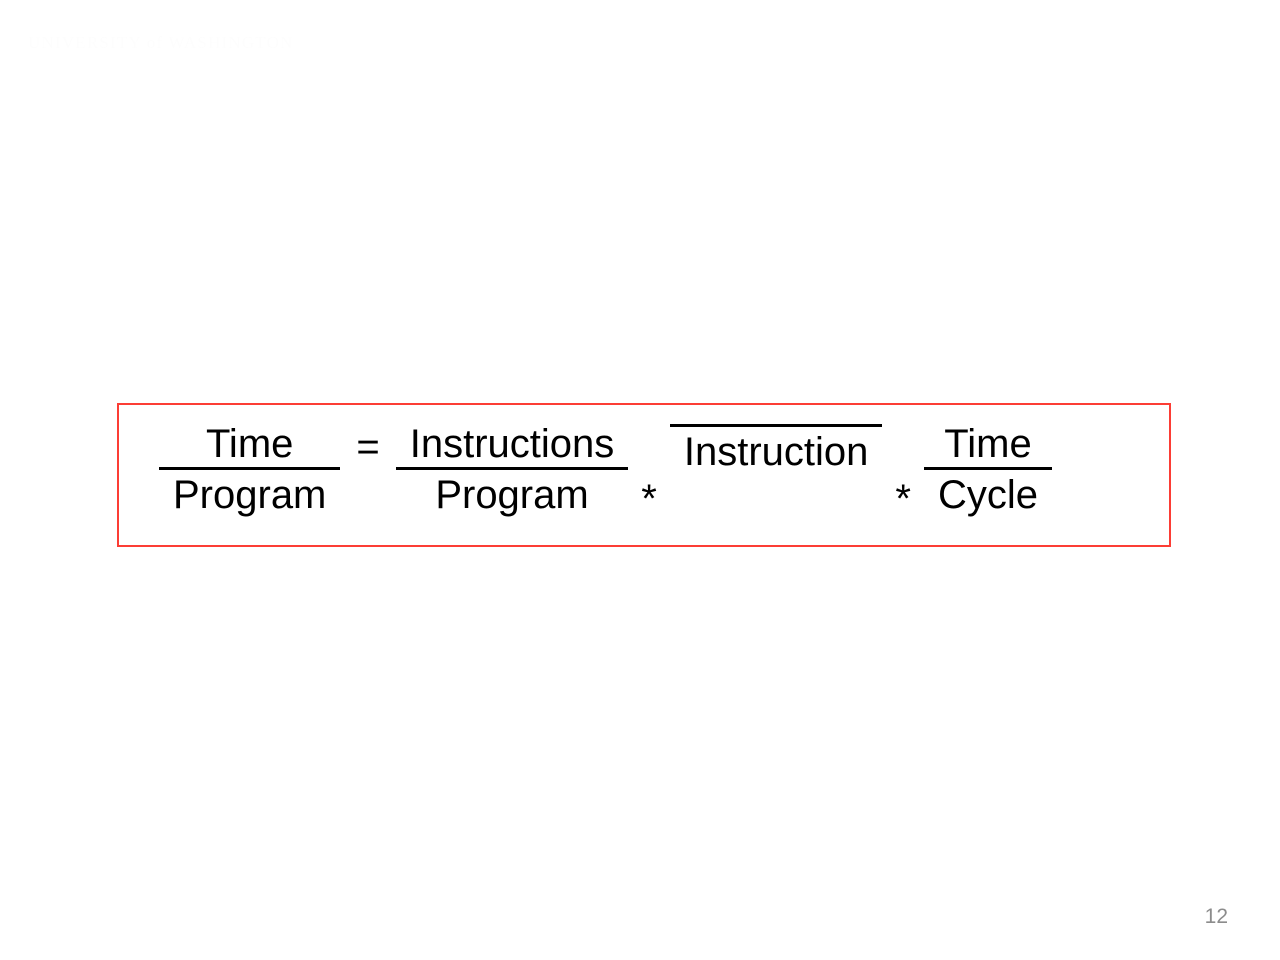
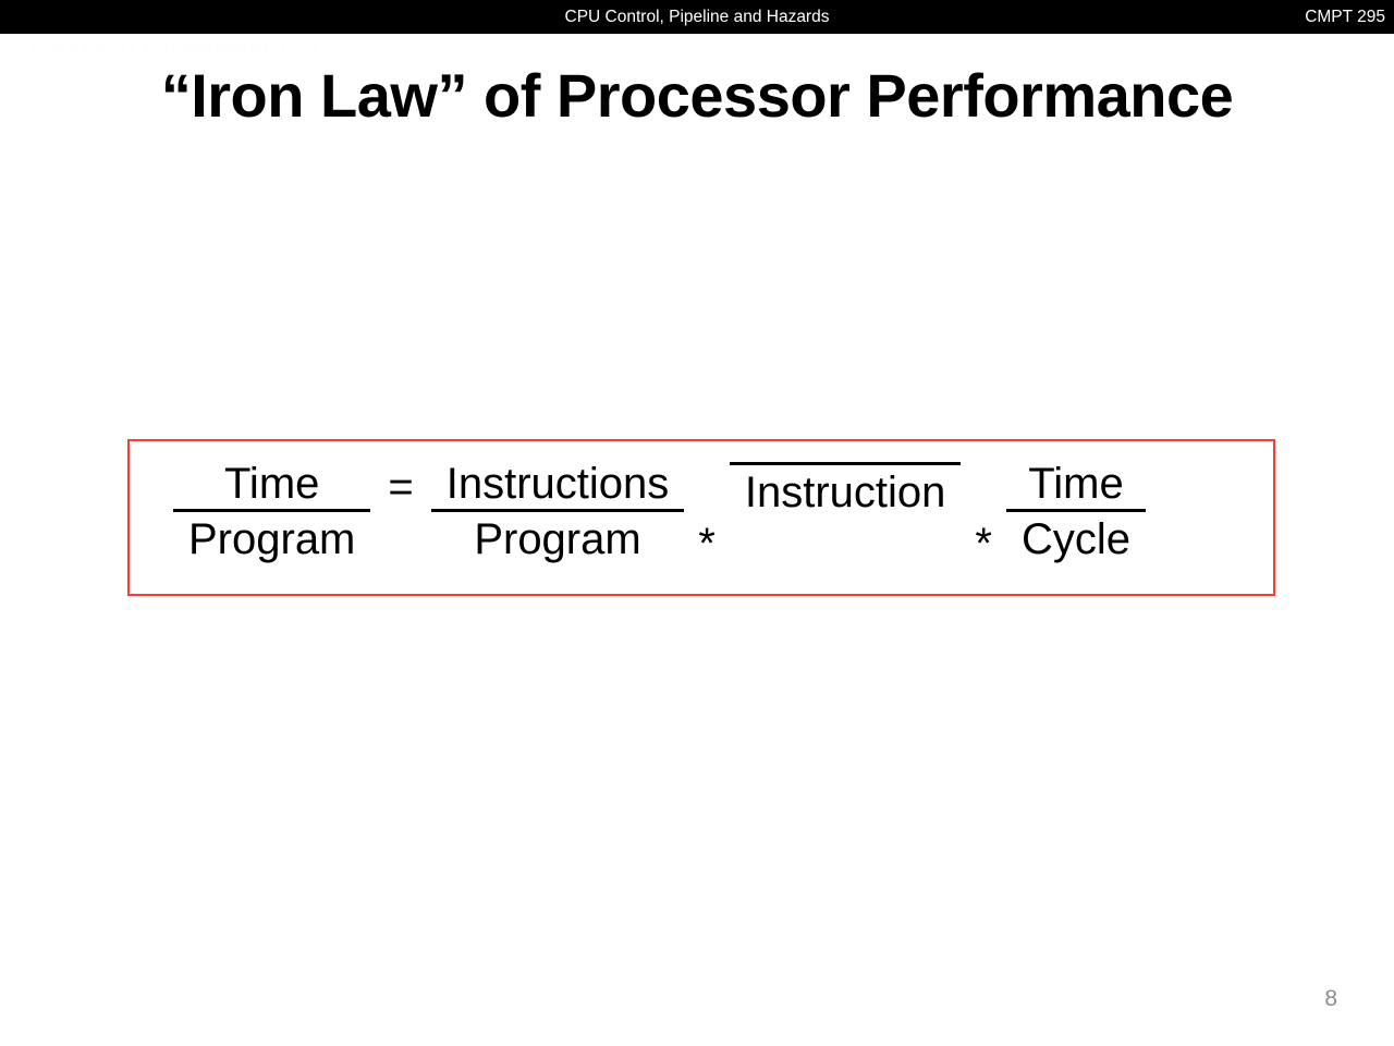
+ CPU Control, Pipeline and Hazards
+ CMPT 295
+ “Iron Law” of Processor Performance
  Time
  Program
  =
  Instructions
  Program
  *
  Instruction
  *
  Time
  Cycle
- 12
+ 8
